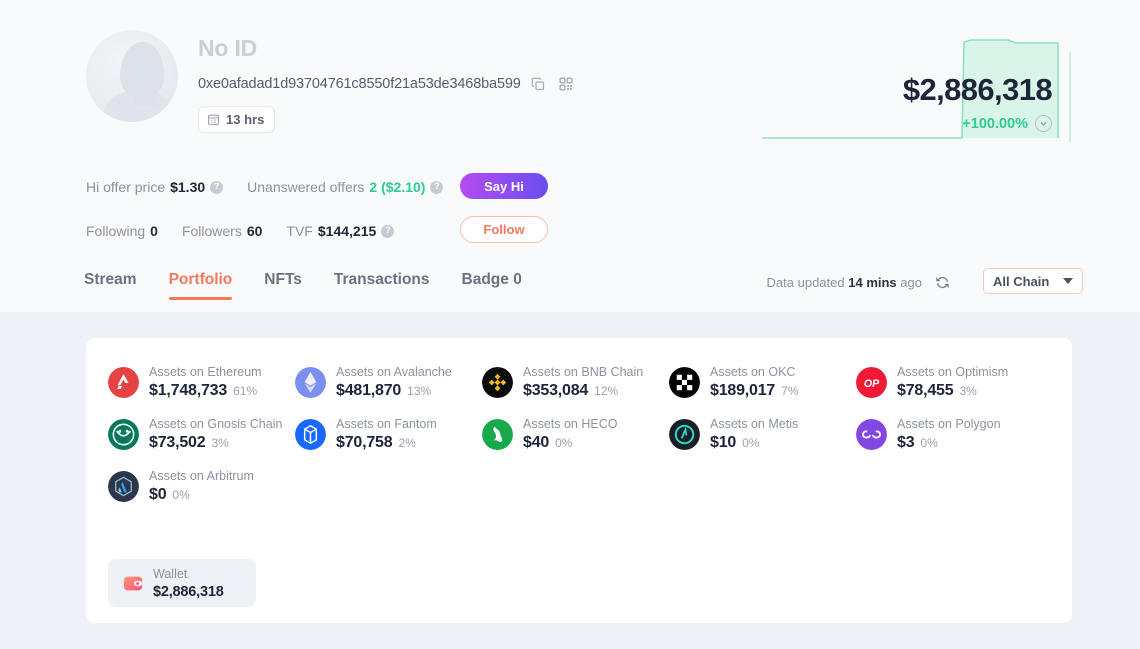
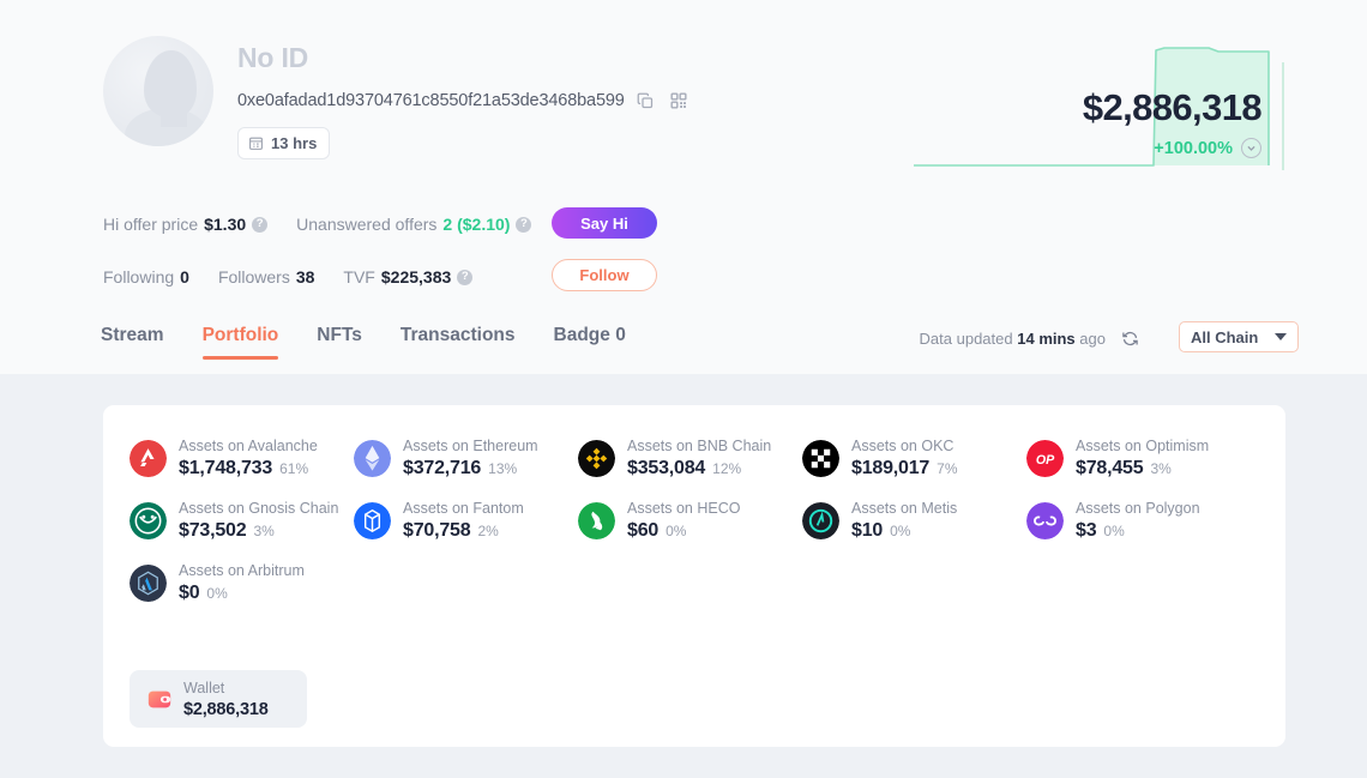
  No ID
  0xe0afadad1d93704761c8550f21a53de3468ba599
  13 hrs
  $2,886,318
  +100.00%
  Hi offer price
  $1.30
  ?
  Unanswered offers
  2 ($2.10)
  ?
  Say Hi
  Following
  0
  Followers
- 60
+ 38
  TVF
- $144,215
+ $225,383
  ?
  Follow
  Stream
  Portfolio
  NFTs
  Transactions
  Badge 0
  Data updated 14 mins ago
  All Chain
- Assets on Ethereum
+ Assets on Avalanche
  $1,748,733
  61%
- Assets on Avalanche
+ Assets on Ethereum
- $481,870
+ $372,716
  13%
  Assets on BNB Chain
  $353,084
  12%
  Assets on OKC
  $189,017
  7%
  OP
  Assets on Optimism
  $78,455
  3%
  Assets on Gnosis Chain
  $73,502
  3%
  Assets on Fantom
  $70,758
  2%
  Assets on HECO
- $40
+ $60
  0%
  Assets on Metis
  $10
  0%
  Assets on Polygon
  $3
  0%
  Assets on Arbitrum
  $0
  0%
  Wallet
  $2,886,318
